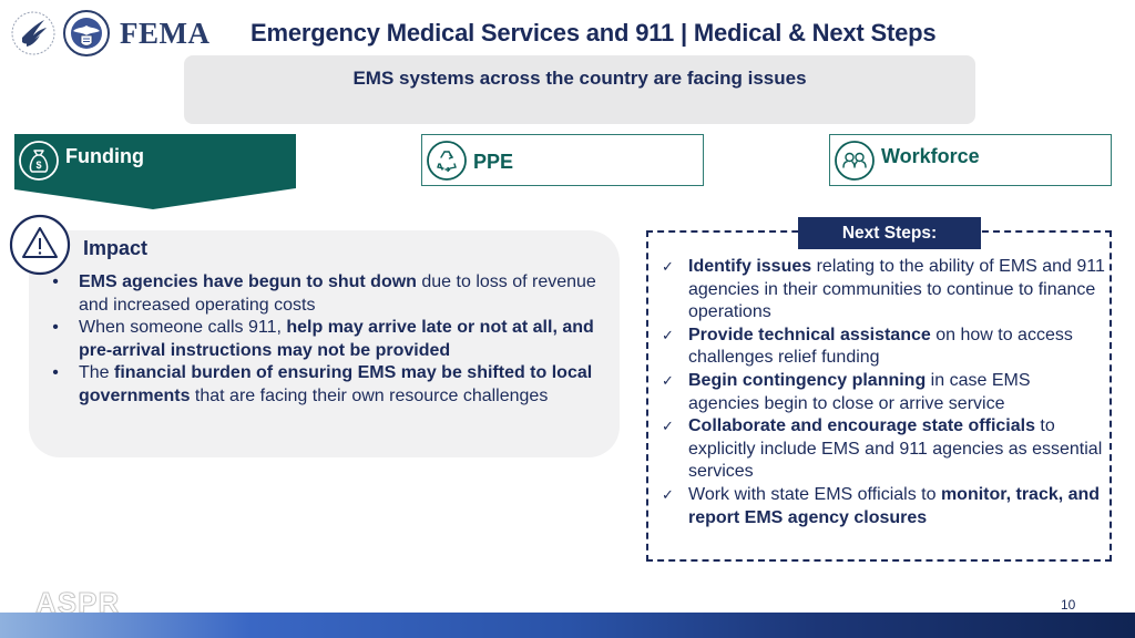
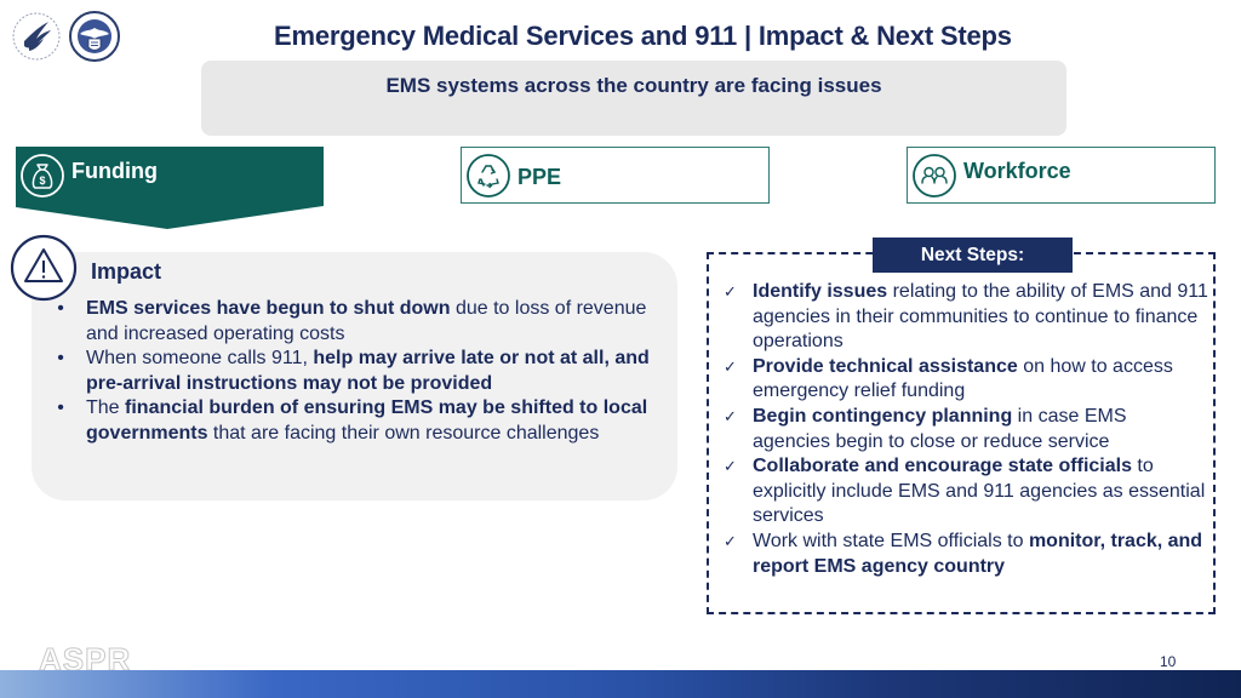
- FEMA
- Emergency Medical Services and 911 | Medical & Next Steps
+ Emergency Medical Services and 911 | Impact & Next Steps
  EMS systems across the country are facing issues
  $
  Funding
  PPE
  Workforce
  Impact
  •
- EMS agencies have begun to shut down due to loss of revenue and increased operating costs
+ EMS services have begun to shut down due to loss of revenue and increased operating costs
  •
  When someone calls 911, help may arrive late or not at all, and pre-arrival instructions may not be provided
  •
  The financial burden of ensuring EMS may be shifted to local governments that are facing their own resource challenges
  Next Steps:
  ✓
  Identify issues relating to the ability of EMS and 911 agencies in their communities to continue to finance operations
  ✓
- Provide technical assistance on how to access challenges relief funding
+ Provide technical assistance on how to access emergency relief funding
  ✓
- Begin contingency planning in case EMS agencies begin to close or arrive service
+ Begin contingency planning in case EMS agencies begin to close or reduce service
  ✓
  Collaborate and encourage state officials to explicitly include EMS and 911 agencies as essential services
  ✓
- Work with state EMS officials to monitor, track, and report EMS agency closures
+ Work with state EMS officials to monitor, track, and report EMS agency country
  ASPR
  10
